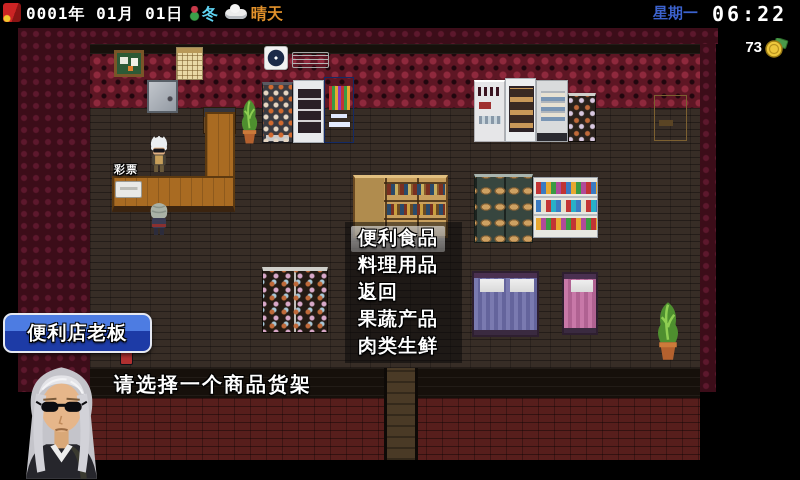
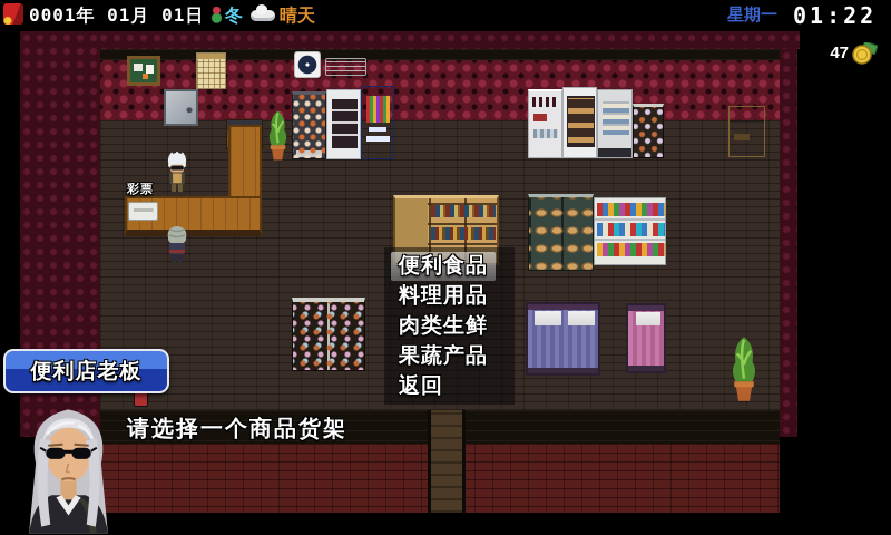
  彩票
  0001年 01月 01日
  冬
  晴天
  星期一
- 06:22
+ 01:22
- 73
+ 47
  便利食品
  料理用品
- 返回
+ 肉类生鲜
  果蔬产品
- 肉类生鲜
+ 返回
  便利店老板
  请选择一个商品货架
